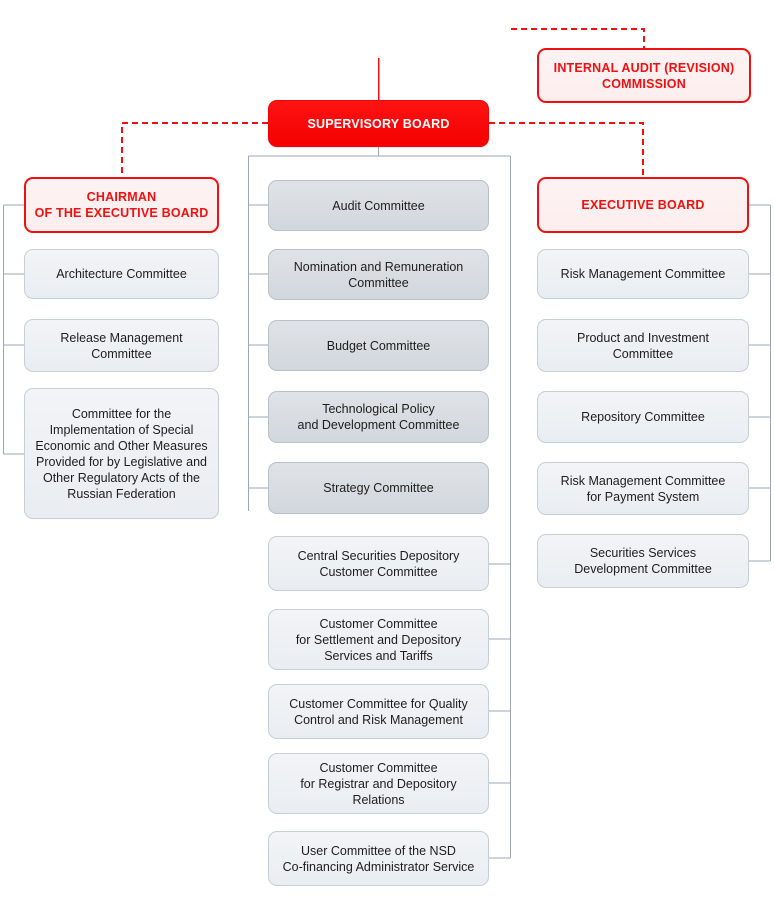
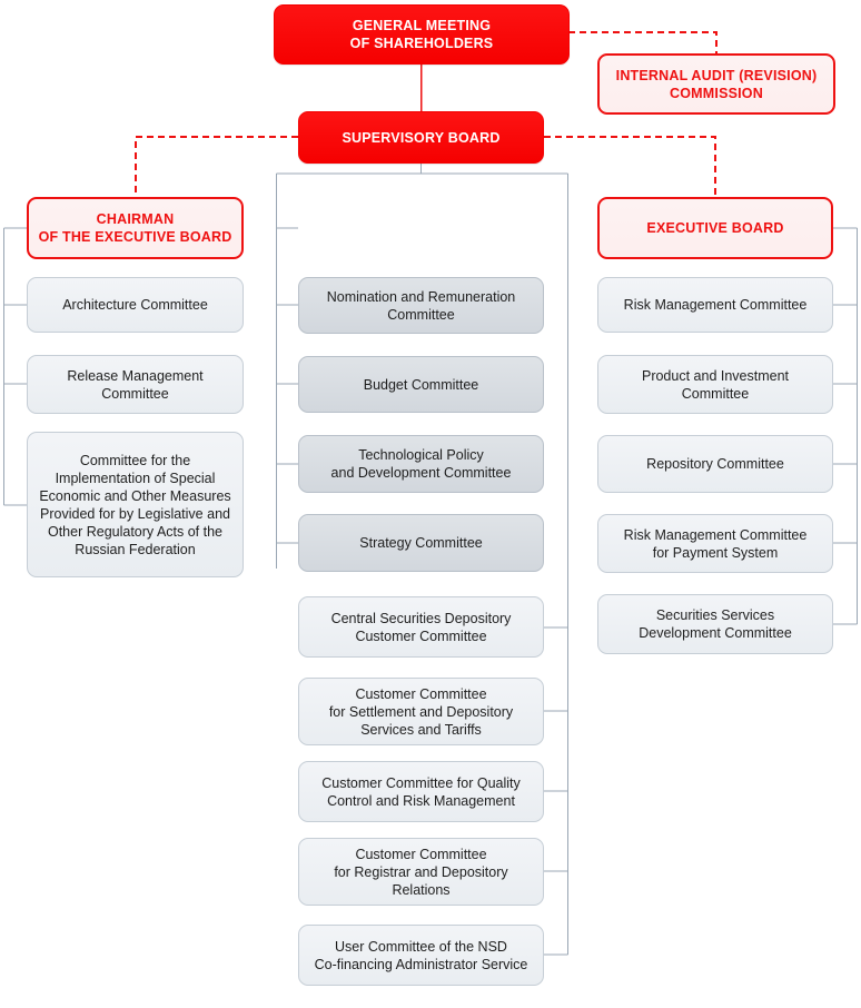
+ GENERAL MEETING
+ OF SHAREHOLDERS
  INTERNAL AUDIT (REVISION)
  COMMISSION
  SUPERVISORY BOARD
  CHAIRMAN
  OF THE EXECUTIVE BOARD
  EXECUTIVE BOARD
  Architecture Committee
  Release Management
  Committee
  Committee for the
  Implementation of Special
  Economic and Other Measures
  Provided for by Legislative and
  Other Regulatory Acts of the
  Russian Federation
- Audit Committee
  Nomination and Remuneration
  Committee
  Budget Committee
  Technological Policy
  and Development Committee
  Strategy Committee
  Central Securities Depository
  Customer Committee
  Customer Committee
  for Settlement and Depository
  Services and Tariffs
  Customer Committee for Quality
  Control and Risk Management
  Customer Committee
  for Registrar and Depository
  Relations
  User Committee of the NSD
  Co-financing Administrator Service
  Risk Management Committee
  Product and Investment
  Committee
  Repository Committee
  Risk Management Committee
  for Payment System
  Securities Services
  Development Committee
